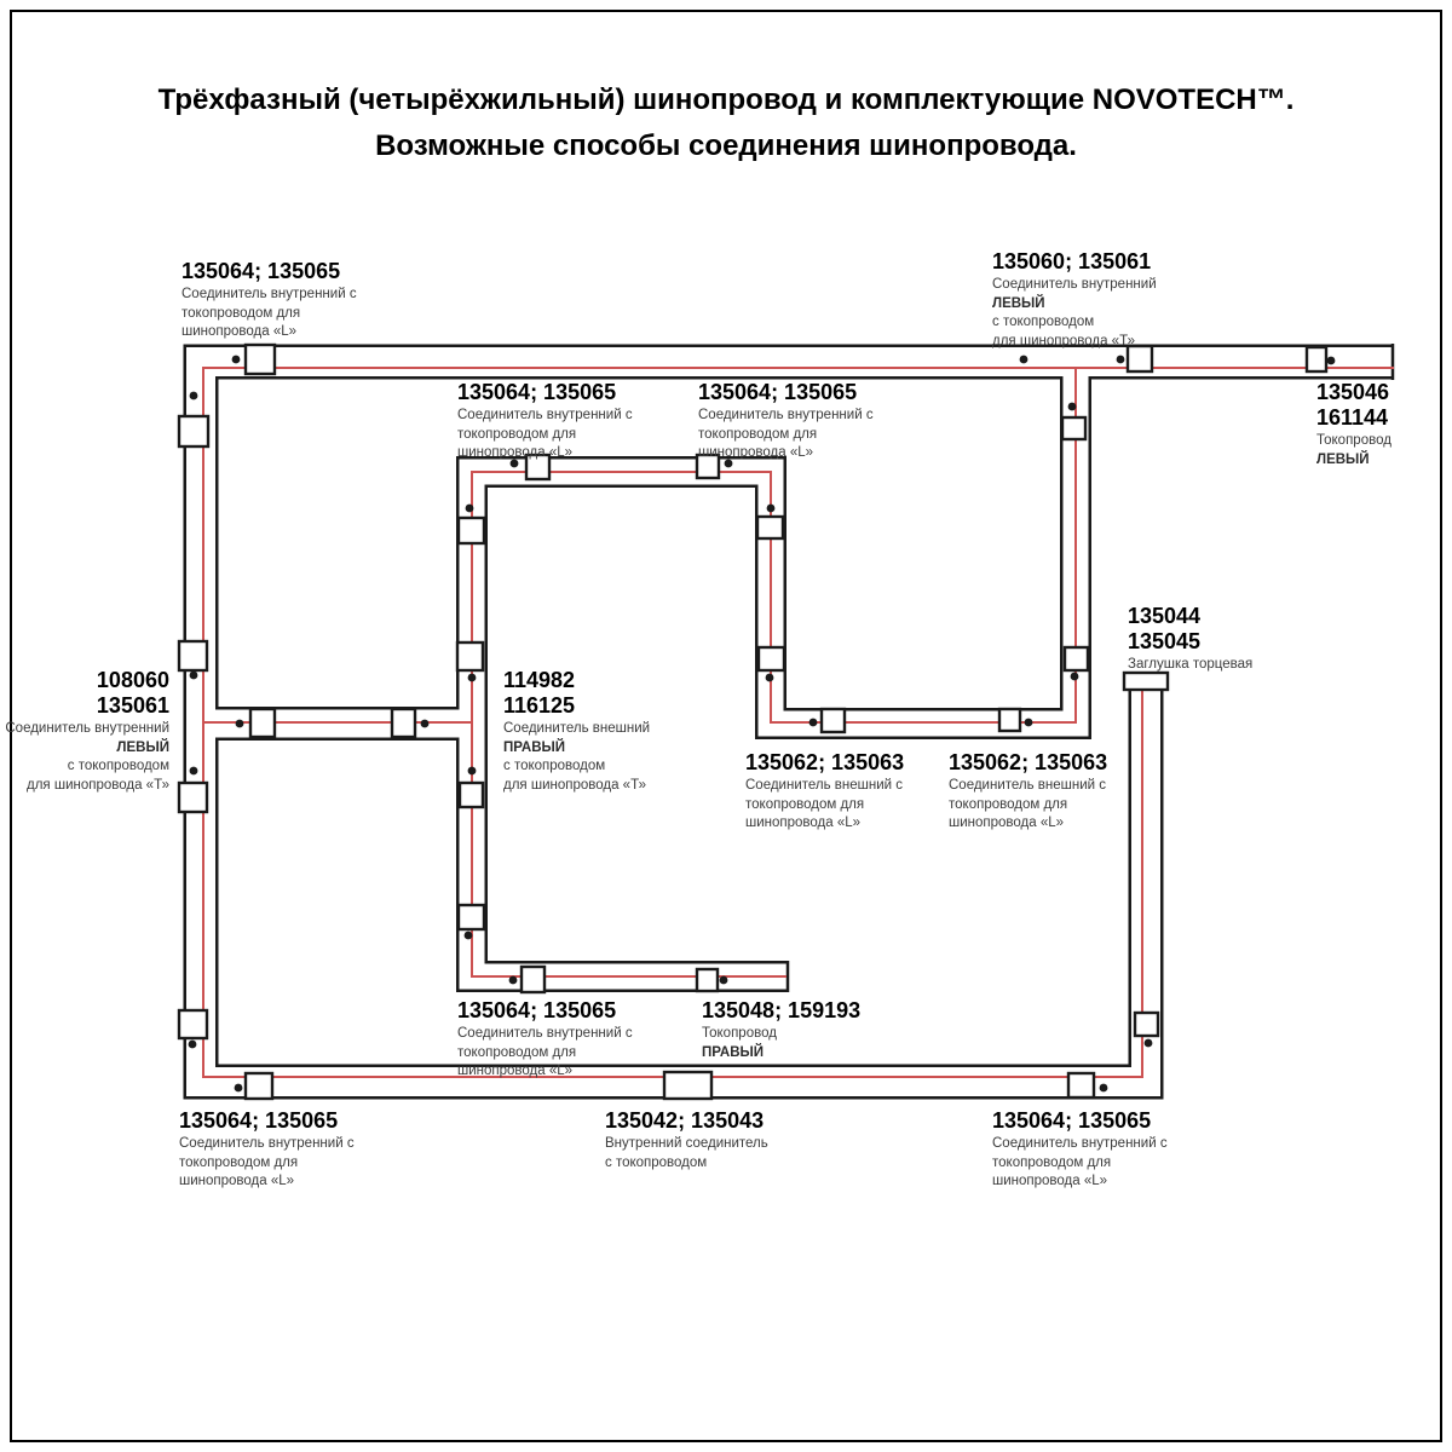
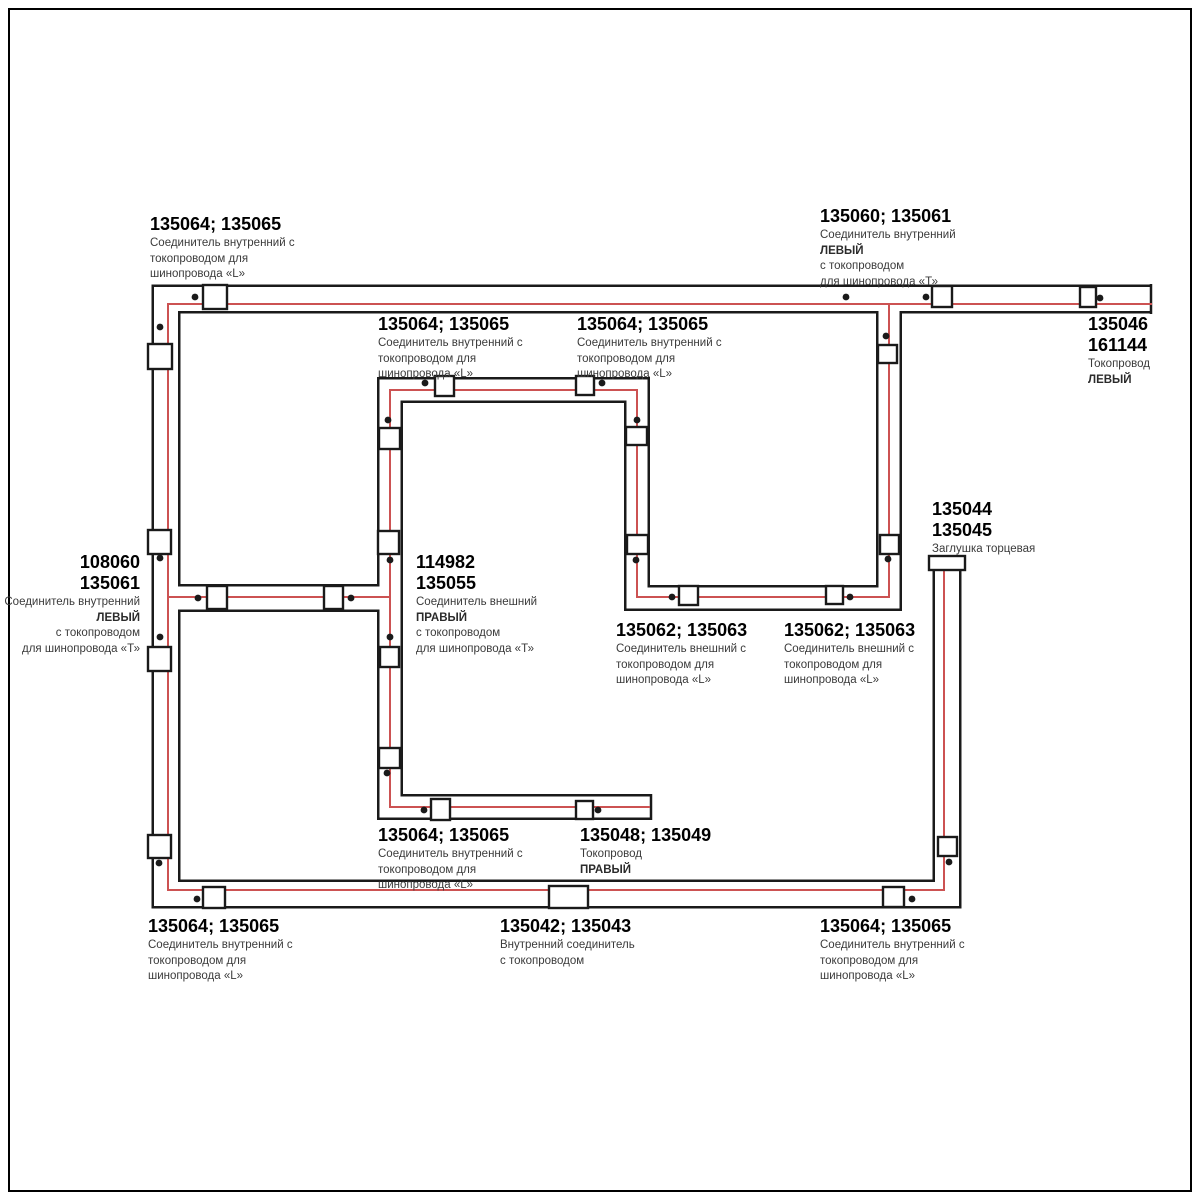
- Трёхфазный (четырёхжильный) шинопровод и комплектующие NOVOTECH™.
- Возможные способы соединения шинопровода.
  135064; 135065
  Соединитель внутренний с
  токопроводом для
  шинопровода «L»
  135060; 135061
  Соединитель внутренний
  ЛЕВЫЙ
  с токопроводом
  для шинопровода «Т»
  135046
  161144
  Токопровод
  ЛЕВЫЙ
  135064; 135065
  Соединитель внутренний с
  токопроводом для
  шинопровода «L»
  135064; 135065
  Соединитель внутренний с
  токопроводом для
  шинопровода «L»
  108060
  135061
  Соединитель внутренний
  ЛЕВЫЙ
  с токопроводом
  для шинопровода «Т»
  114982
- 116125
+ 135055
  Соединитель внешний
  ПРАВЫЙ
  с токопроводом
  для шинопровода «Т»
  135044
  135045
  Заглушка торцевая
  135062; 135063
  Соединитель внешний с
  токопроводом для
  шинопровода «L»
  135062; 135063
  Соединитель внешний с
  токопроводом для
  шинопровода «L»
  135064; 135065
  Соединитель внутренний с
  токопроводом для
  шинопровода «L»
- 135048; 159193
+ 135048; 135049
  Токопровод
  ПРАВЫЙ
  135064; 135065
  Соединитель внутренний с
  токопроводом для
  шинопровода «L»
  135042; 135043
  Внутренний соединитель
  с токопроводом
  135064; 135065
  Соединитель внутренний с
  токопроводом для
  шинопровода «L»
